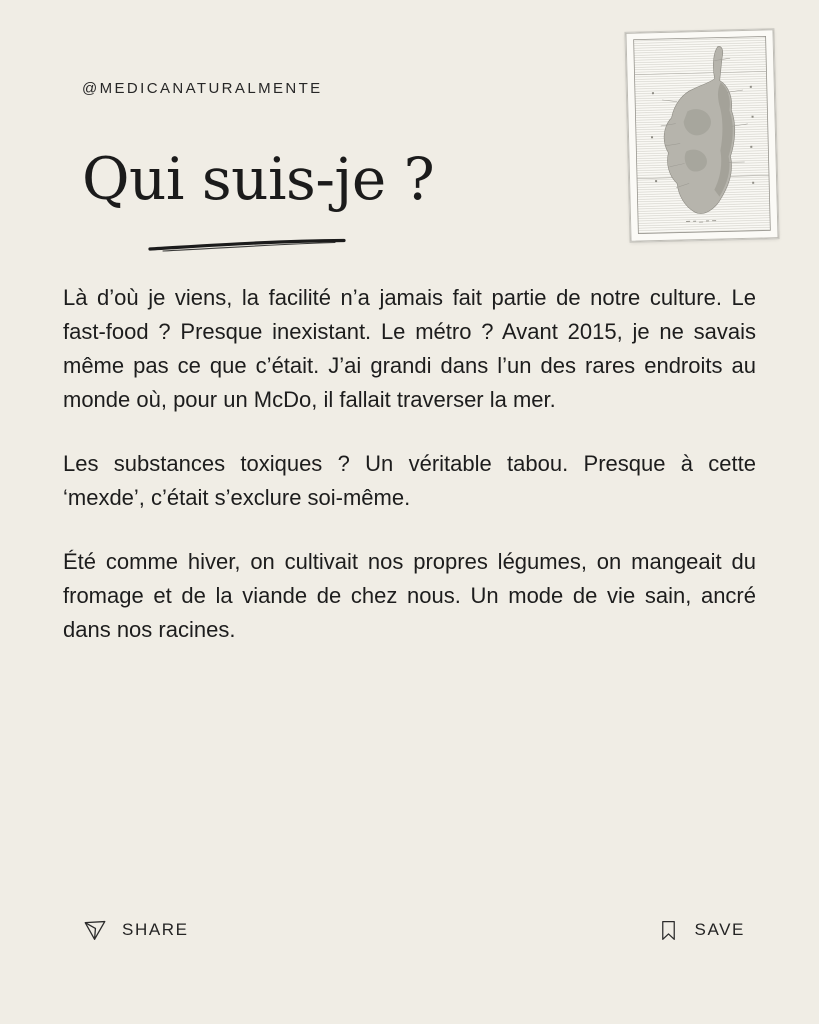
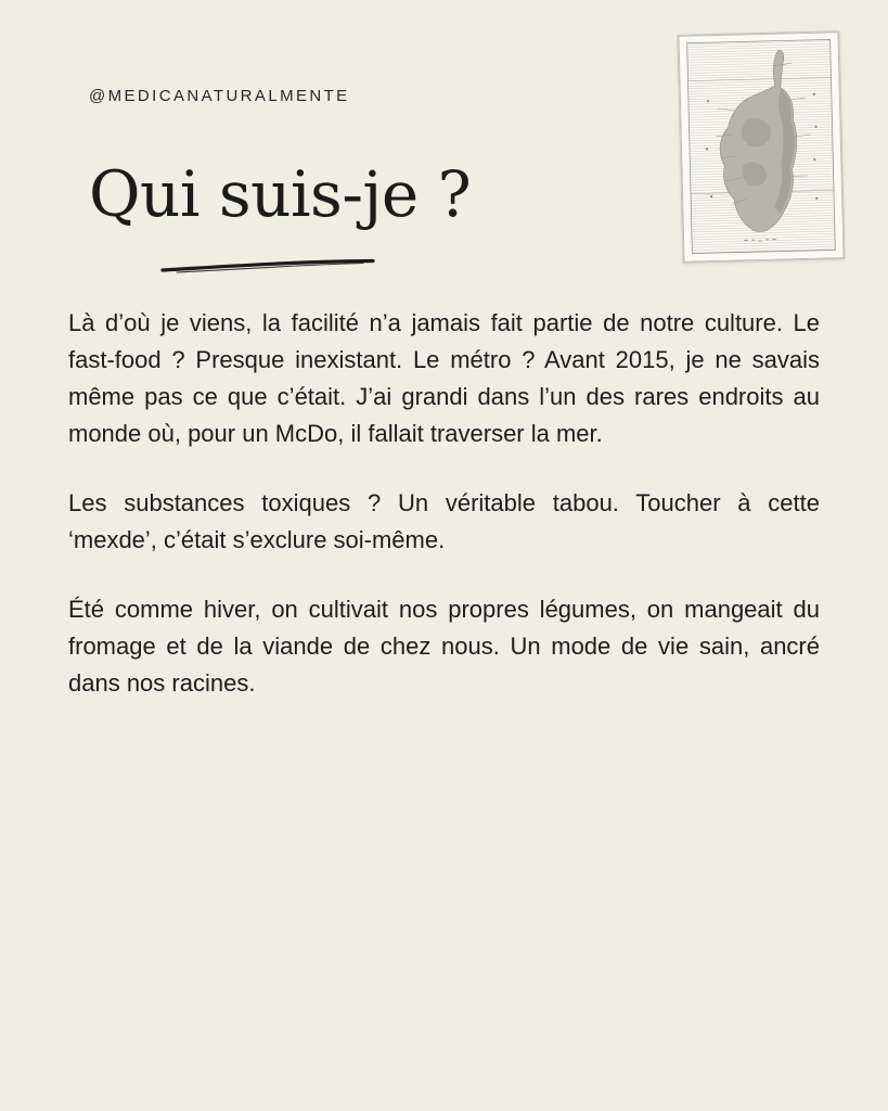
  @MEDICANATURALMENTE
  Qui suis-je ?
  Là d’où je viens, la facilité n’a jamais fait partie de notre culture. Le fast-food ? Presque inexistant. Le métro ? Avant 2015, je ne savais même pas ce que c’était. J’ai grandi dans l’un des rares endroits au monde où, pour un McDo, il fallait traverser la mer.
- Les substances toxiques ? Un véritable tabou. Presque à cette ‘mexde’, c’était s’exclure soi-même.
+ Les substances toxiques ? Un véritable tabou. Toucher à cette ‘mexde’, c’était s’exclure soi-même.
  Été comme hiver, on cultivait nos propres légumes, on mangeait du fromage et de la viande de chez nous. Un mode de vie sain, ancré dans nos racines.
- SHARE
- SAVE
